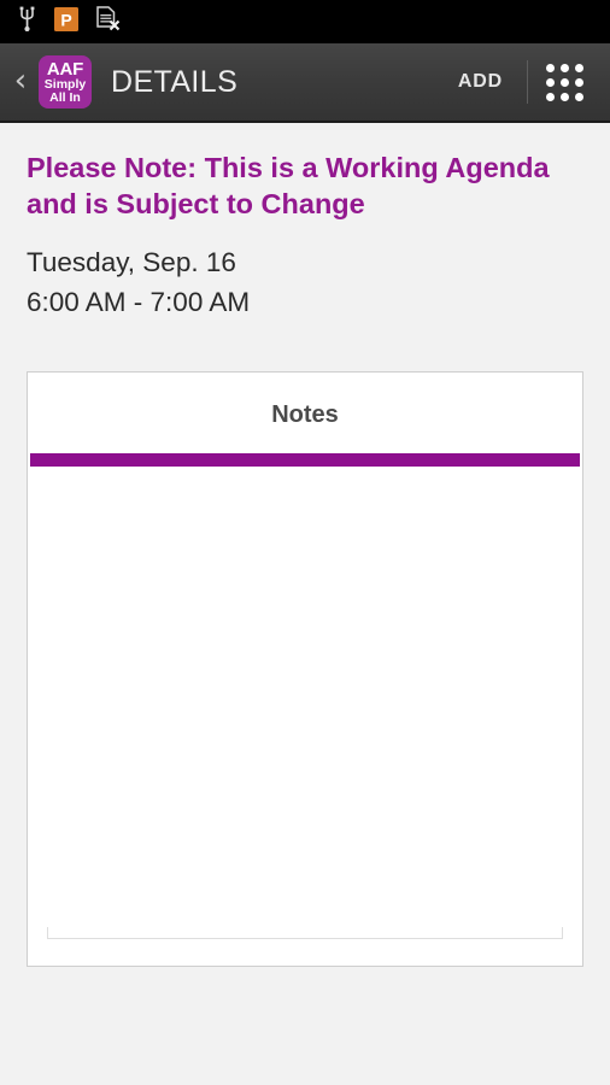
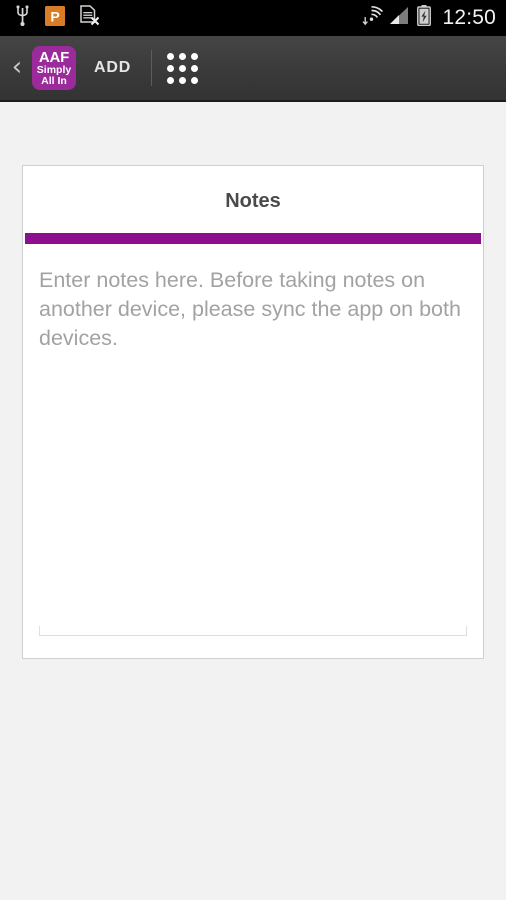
  P
+ 12:50
  ‹
  AAF
  Simply
  All In
- DETAILS
  ADD
- Please Note: This is a Working Agenda and is Subject to Change
- Tuesday, Sep. 16
- 6:00 AM - 7:00 AM
  Notes
+ Enter notes here. Before taking notes on another device, please sync the app on both devices.
